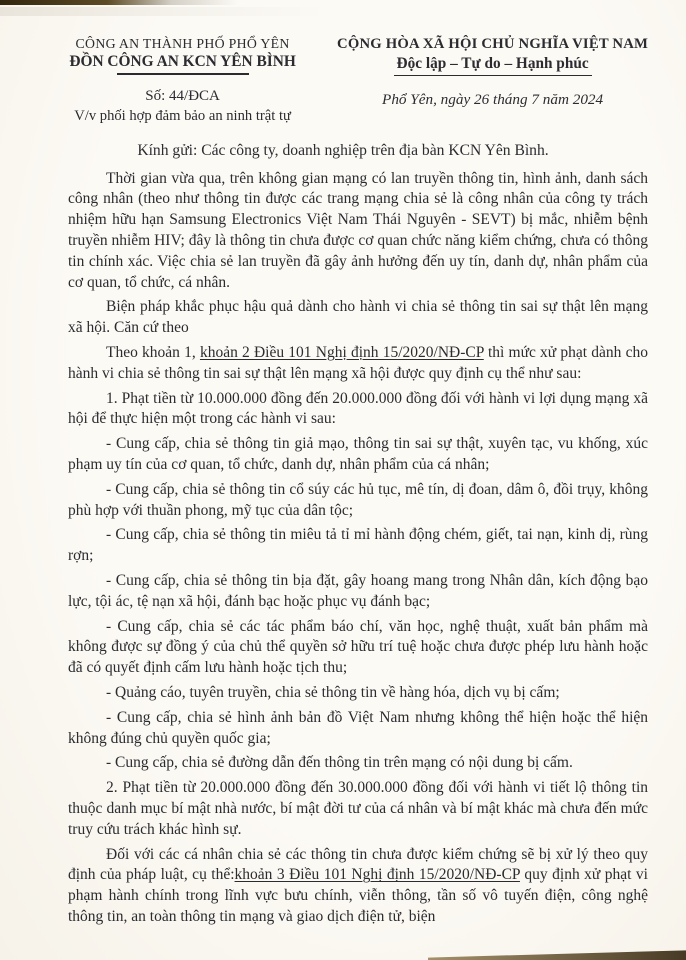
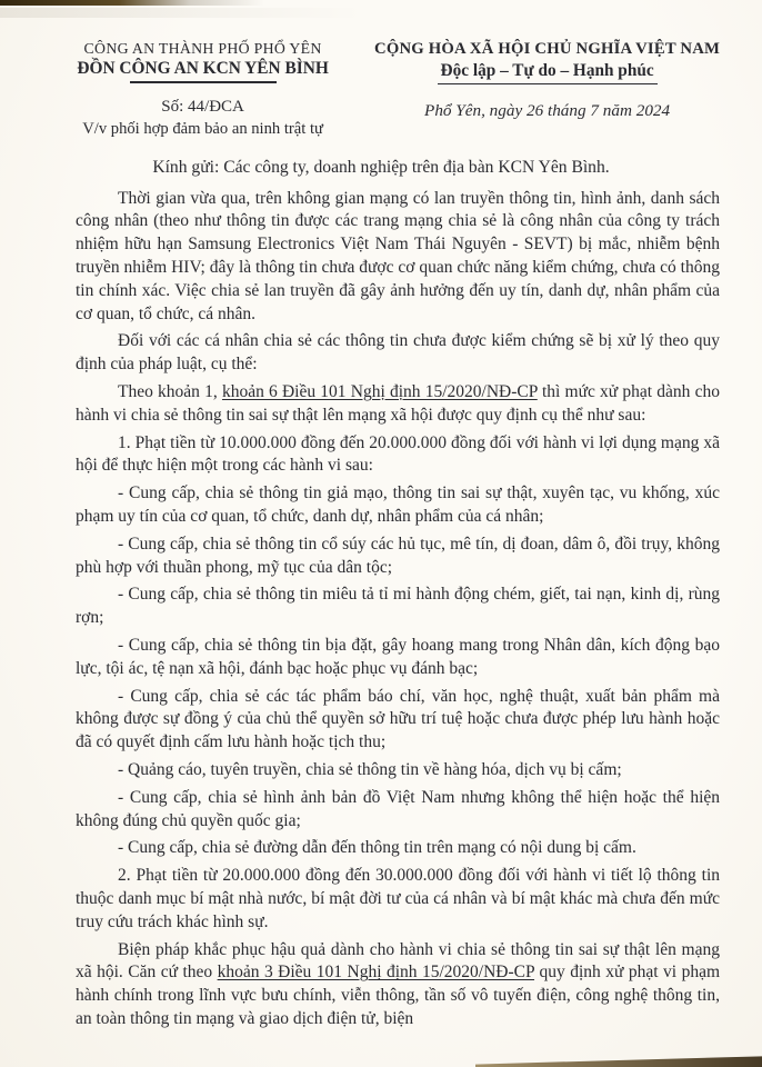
  CÔNG AN THÀNH PHỐ PHỔ YÊN
  ĐỒN CÔNG AN KCN YÊN BÌNH
  Số: 44/ĐCA
  V/v phối hợp đảm bảo an ninh trật tự
  CỘNG HÒA XÃ HỘI CHỦ NGHĨA VIỆT NAM
  Độc lập – Tự do – Hạnh phúc
  Phổ Yên, ngày 26 tháng 7 năm 2024
  Kính gửi: Các công ty, doanh nghiệp trên địa bàn KCN Yên Bình.
  Thời gian vừa qua, trên không gian mạng có lan truyền thông tin, hình ảnh, danh sách công nhân (theo như thông tin được các trang mạng chia sẻ là công nhân của công ty trách nhiệm hữu hạn Samsung Electronics Việt Nam Thái Nguyên - SEVT) bị mắc, nhiễm bệnh truyền nhiễm HIV; đây là thông tin chưa được cơ quan chức năng kiểm chứng, chưa có thông tin chính xác. Việc chia sẻ lan truyền đã gây ảnh hưởng đến uy tín, danh dự, nhân phẩm của cơ quan, tổ chức, cá nhân.
- Biện pháp khắc phục hậu quả dành cho hành vi chia sẻ thông tin sai sự thật lên mạng xã hội. Căn cứ theo
+ Đối với các cá nhân chia sẻ các thông tin chưa được kiểm chứng sẽ bị xử lý theo quy định của pháp luật, cụ thể:
- Theo khoản 1, khoản 2 Điều 101 Nghị định 15/2020/NĐ-CP thì mức xử phạt dành cho hành vi chia sẻ thông tin sai sự thật lên mạng xã hội được quy định cụ thể như sau:
+ Theo khoản 1, khoản 6 Điều 101 Nghị định 15/2020/NĐ-CP thì mức xử phạt dành cho hành vi chia sẻ thông tin sai sự thật lên mạng xã hội được quy định cụ thể như sau:
  1. Phạt tiền từ 10.000.000 đồng đến 20.000.000 đồng đối với hành vi lợi dụng mạng xã hội để thực hiện một trong các hành vi sau:
  - Cung cấp, chia sẻ thông tin giả mạo, thông tin sai sự thật, xuyên tạc, vu khống, xúc phạm uy tín của cơ quan, tổ chức, danh dự, nhân phẩm của cá nhân;
  - Cung cấp, chia sẻ thông tin cổ súy các hủ tục, mê tín, dị đoan, dâm ô, đồi trụy, không phù hợp với thuần phong, mỹ tục của dân tộc;
  - Cung cấp, chia sẻ thông tin miêu tả tỉ mỉ hành động chém, giết, tai nạn, kinh dị, rùng rợn;
  - Cung cấp, chia sẻ thông tin bịa đặt, gây hoang mang trong Nhân dân, kích động bạo lực, tội ác, tệ nạn xã hội, đánh bạc hoặc phục vụ đánh bạc;
  - Cung cấp, chia sẻ các tác phẩm báo chí, văn học, nghệ thuật, xuất bản phẩm mà không được sự đồng ý của chủ thể quyền sở hữu trí tuệ hoặc chưa được phép lưu hành hoặc đã có quyết định cấm lưu hành hoặc tịch thu;
  - Quảng cáo, tuyên truyền, chia sẻ thông tin về hàng hóa, dịch vụ bị cấm;
  - Cung cấp, chia sẻ hình ảnh bản đồ Việt Nam nhưng không thể hiện hoặc thể hiện không đúng chủ quyền quốc gia;
  - Cung cấp, chia sẻ đường dẫn đến thông tin trên mạng có nội dung bị cấm.
  2. Phạt tiền từ 20.000.000 đồng đến 30.000.000 đồng đối với hành vi tiết lộ thông tin thuộc danh mục bí mật nhà nước, bí mật đời tư của cá nhân và bí mật khác mà chưa đến mức truy cứu trách khác hình sự.
- Đối với các cá nhân chia sẻ các thông tin chưa được kiểm chứng sẽ bị xử lý theo quy định của pháp luật, cụ thể:khoản 3 Điều 101 Nghị định 15/2020/NĐ-CP quy định xử phạt vi phạm hành chính trong lĩnh vực bưu chính, viễn thông, tần số vô tuyến điện, công nghệ thông tin, an toàn thông tin mạng và giao dịch điện tử, biện
+ Biện pháp khắc phục hậu quả dành cho hành vi chia sẻ thông tin sai sự thật lên mạng xã hội. Căn cứ theo khoản 3 Điều 101 Nghị định 15/2020/NĐ-CP quy định xử phạt vi phạm hành chính trong lĩnh vực bưu chính, viễn thông, tần số vô tuyến điện, công nghệ thông tin, an toàn thông tin mạng và giao dịch điện tử, biện
